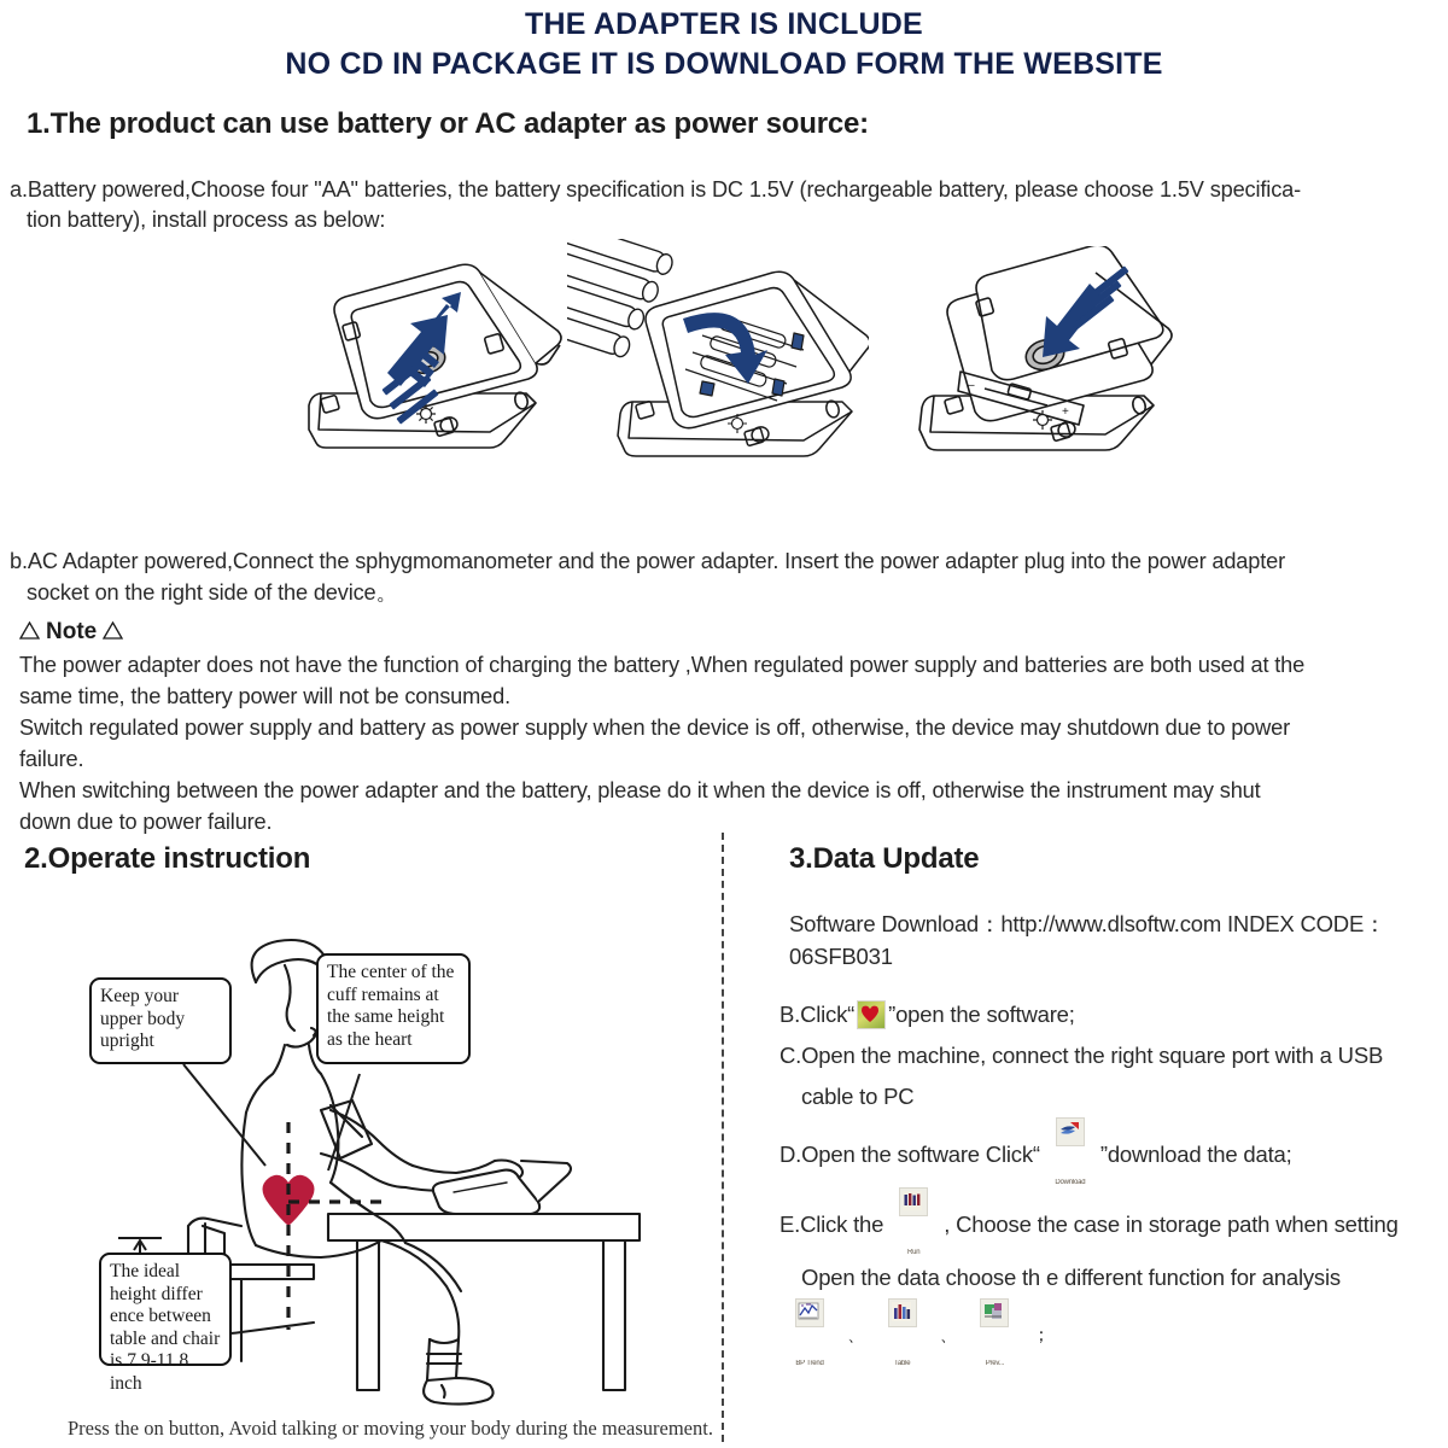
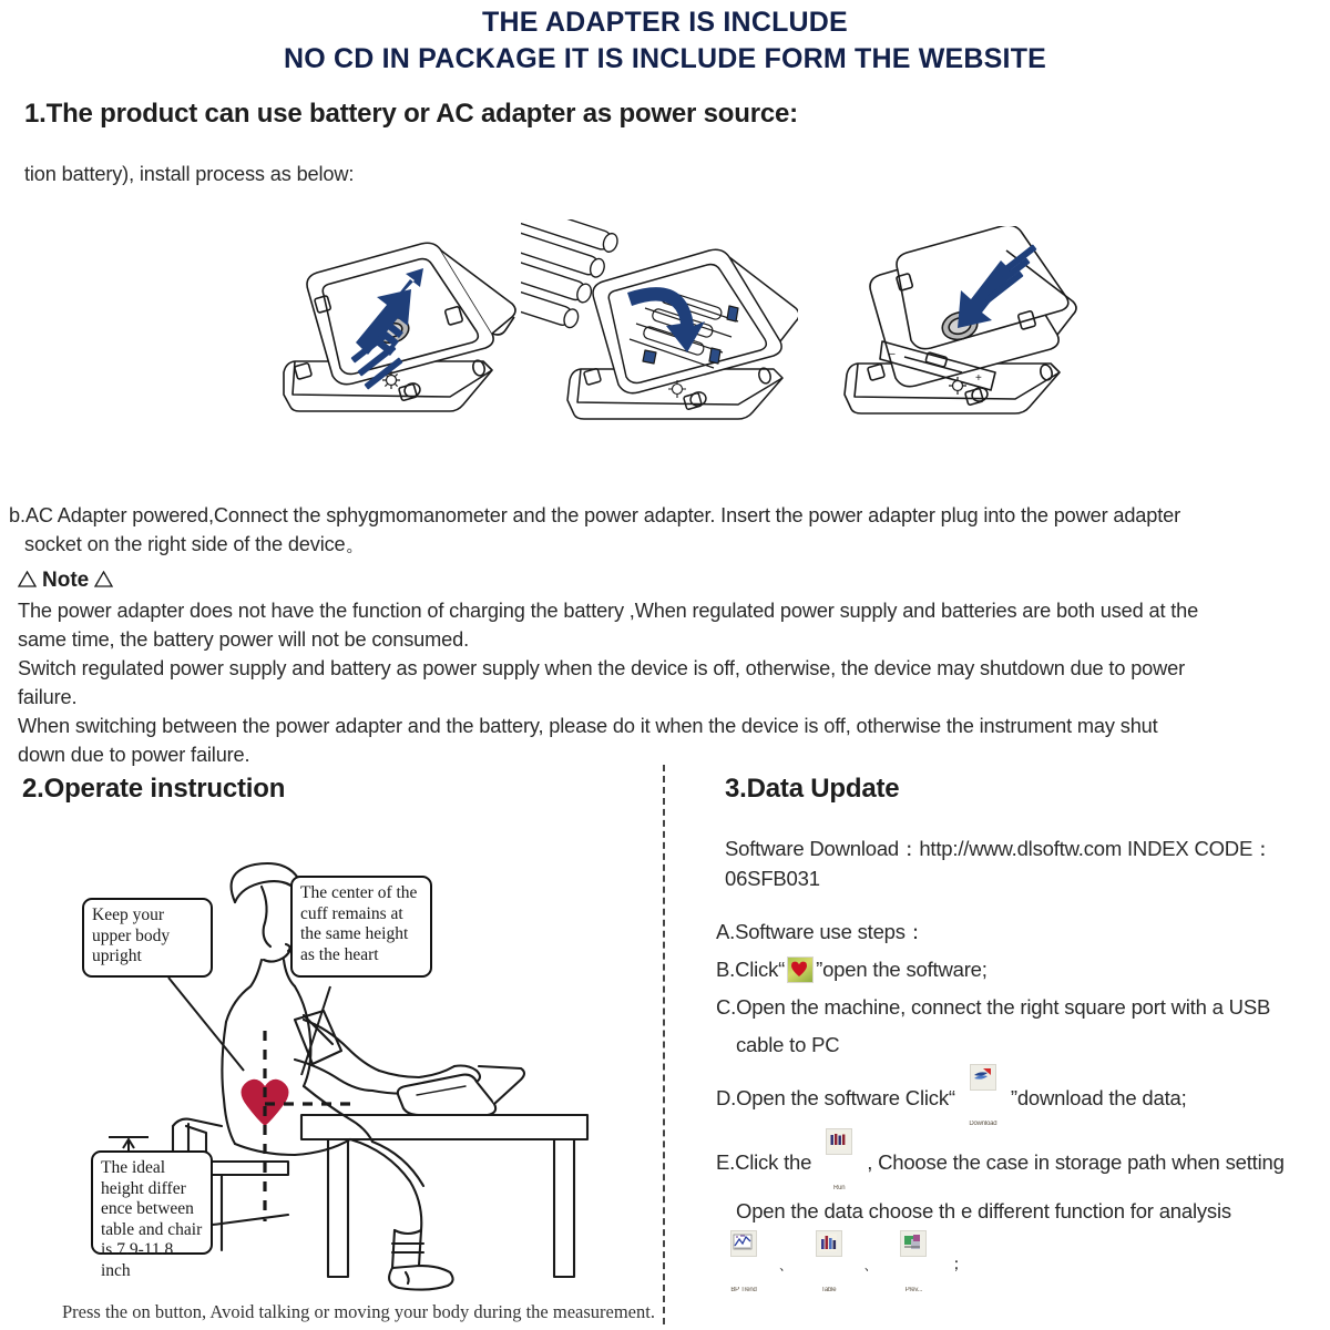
  THE ADAPTER IS INCLUDE
- NO CD IN PACKAGE IT IS DOWNLOAD FORM THE WEBSITE
+ NO CD IN PACKAGE IT IS INCLUDE FORM THE WEBSITE
  1.The product can use battery or AC adapter as power source:
- a.Battery powered,Choose four "AA" batteries, the battery specification is DC 1.5V (rechargeable battery, please choose 1.5V specifica-
  tion battery), install process as below:
  –
  +
  b.AC Adapter powered,Connect the sphygmomanometer and the power adapter. Insert the power adapter plug into the power adapter
  socket on the right side of the device。
  Note
  The power adapter does not have the function of charging the battery ,When regulated power supply and batteries are both used at the
  same time, the battery power will not be consumed.
  Switch regulated power supply and battery as power supply when the device is off, otherwise, the device may shutdown due to power
  failure.
  When switching between the power adapter and the battery, please do it when the device is off, otherwise the instrument may shut
  down due to power failure.
  2.Operate instruction
  Keep your upper body upright
  The center of the cuff remains at the same height as the heart
  The ideal height differ ence between table and chair is 7.9-11.8 inch
  Press the on button, Avoid talking or moving your body during the measurement.
  3.Data Update
  Software Download：http://www.dlsoftw.com INDEX CODE： 06SFB031
+ A.Software use steps：
  B.Click“ ”open the software;
  C.Open the machine, connect the right square port with a USB
  cable to PC
  D.Open the software Click“ ”download the data;
  E.Click the , Choose the case in storage path when setting
  Open the data choose th e different function for analysis
